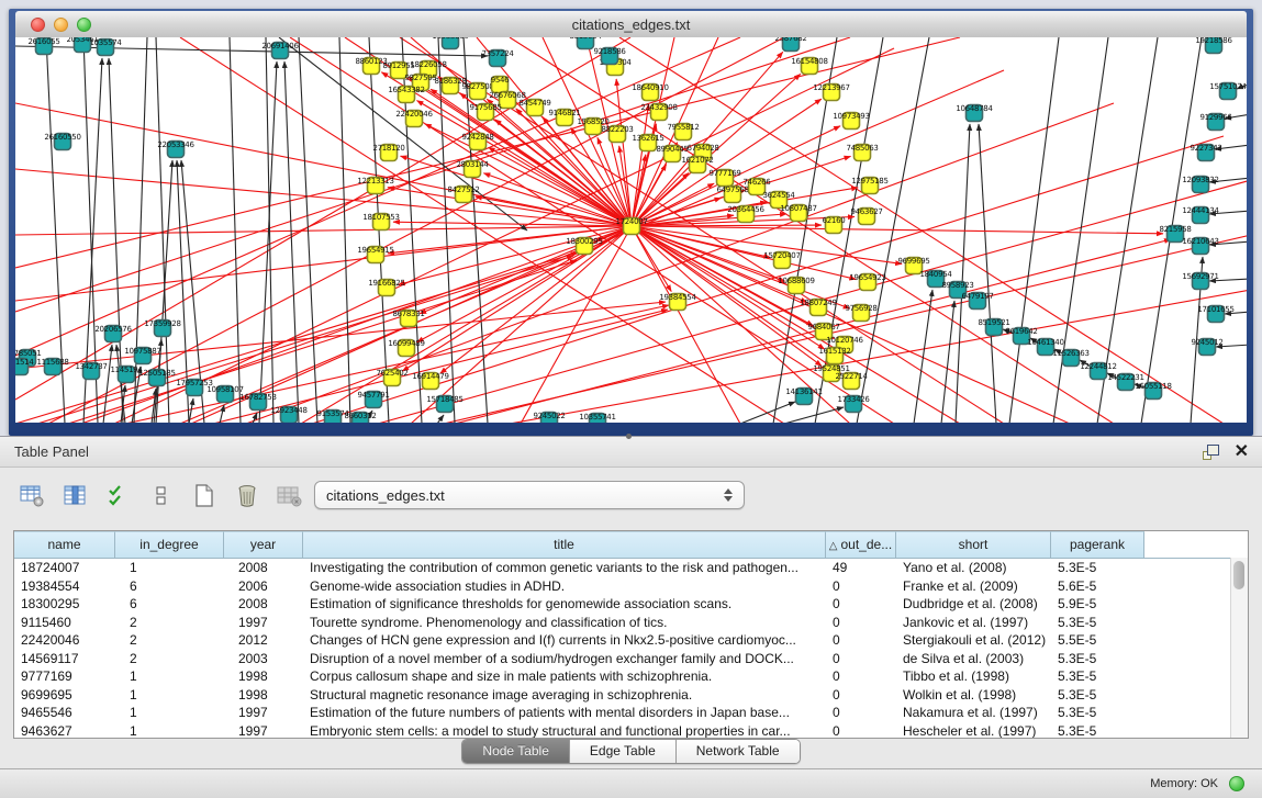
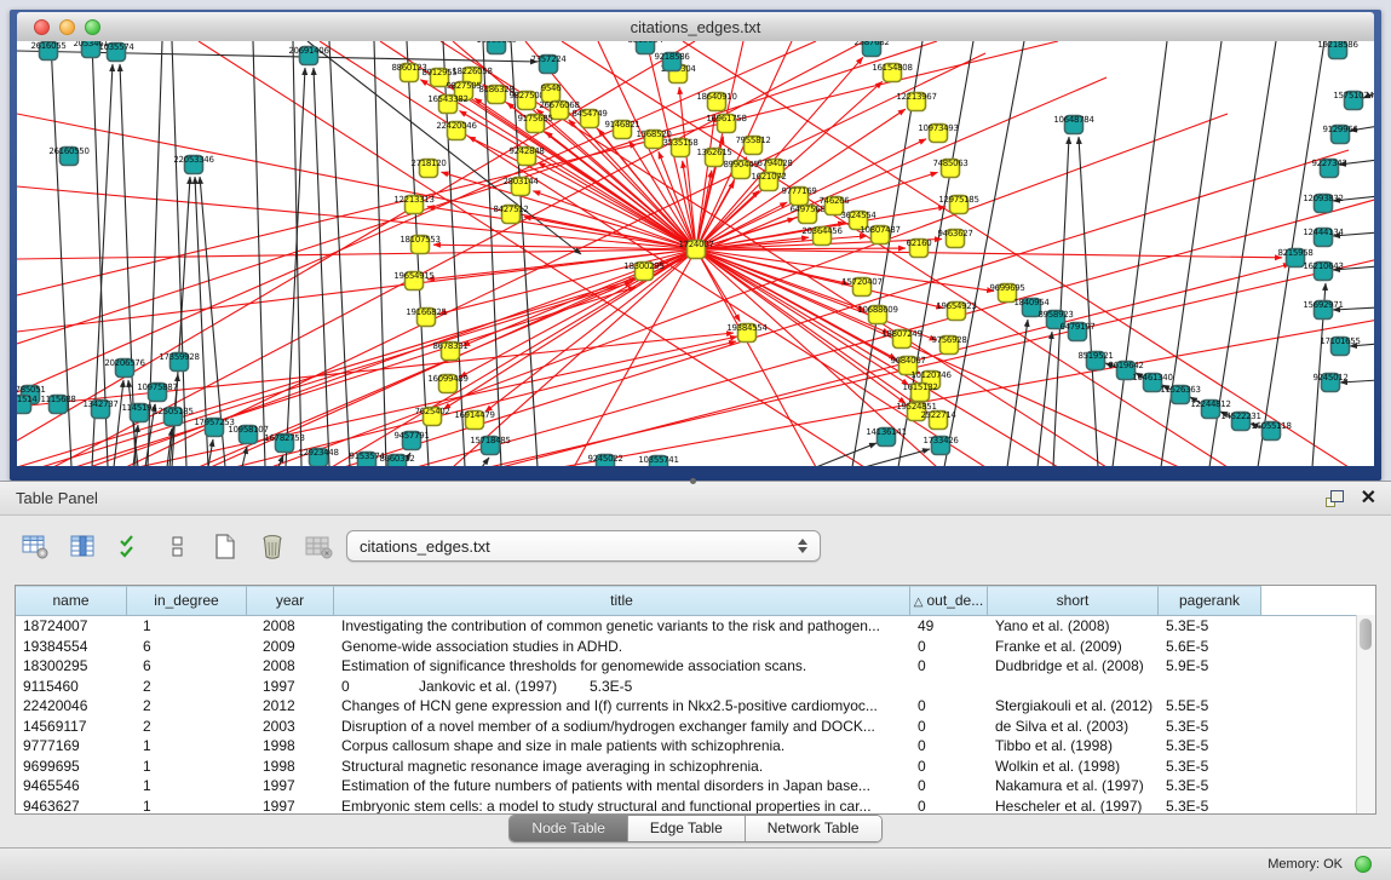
  citations_edges.txt
  8860123
  8912955
  18226058
  9827505
  16543382
  8186328
  982750
  9546
  26676068
  9175685
  8454749
  22420046
  9146821
  1568520
  9242848
- 8822203
+ 3535158
  2718120
  2803144
  12213313
  8427512
  18107553
  19654915
  19166825
  8678331
  16099489
  7625402
  16914479
  18300295
  18640910
- 23432908
+ 16961758
  7955812
  1362615
  8990445
  6794028
  1621072
  9777169
  6497568
  746266
  3624554
  20364456
  10807487
  62160
  9463627
  7485063
  10973493
  12213967
  16154808
  12975185
  15720407
  10688609
  19384554
  18807249
  19654923
  9699695
  9756928
  9684067
  10120746
  1615132
  19524851
  2522714
  1035574
  20691406
  2616055
  2053461
  7357224
  9218586
  2587682
  26160550
  22053346
  785051
  1115688
  1342737
  1145194
  12505185
  17957253
  10958107
  16782753
  12923448
  20206576
  17359928
  10975887
  9153574
  8660312
  9457791
  15718485
  9245022
  10355741
  14136141
  1733426
  1840954
  8958923
  6479197
  10648784
  19218586
  15751074
  9129966
  9227343
  12093832
  12444134
  8215958
  16210643
  15692971
  17101655
  9245012
  8519521
  9619642
  10461340
  11526363
  12244812
  14522231
  16055118
  1724007
  Table Panel
  ✕
  citations_edges.txt
  name
  in_degree
  year
  title
  △ out_de...
  short
  pagerank
  18724007
  1
  2008
  Investigating the contribution of common genetic variants to the risk and pathogen...
  49
  Yano et al. (2008)
  5.3E-5
  19384554
  6
- 2006
+ 2009
  Genome-wide association studies in ADHD.
  0
  Franke et al. (2009)
  5.6E-5
  18300295
  6
  2008
  Estimation of significance thresholds for genomewide association scans.
  0
  Dudbridge et al. (2008)
  5.9E-5
  9115460
  2
  1997
- Tourette syndrome. Phenomenology and classification of tics.
  0
  Jankovic et al. (1997)
  5.3E-5
  22420046
  2
  2012
  Changes of HCN gene expression and I(f) currents in Nkx2.5-positive cardiomyoc...
  0
  Stergiakouli et al. (2012)
  5.5E-5
  14569117
  2
  2003
  Disruption of a novel member of a sodium/hydrogen exchanger family and DOCK...
  0
  de Silva et al. (2003)
  5.3E-5
  9777169
  1
  1998
  Corpus callosum shape and size in male patients with schizophrenia.
  0
  Tibbo et al. (1998)
  5.3E-5
  9699695
  1
  1998
  Structural magnetic resonance image averaging in schizophrenia.
  0
  Wolkin et al. (1998)
  5.3E-5
  9465546
  1
  1997
  Estimation of the future numbers of patients with mental disorders in Japan base...
  0
  Nakamura et al. (1997)
  5.3E-5
  9463627
  1
  1997
  Embryonic stem cells: a model to study structural and functional properties in car...
  0
  Hescheler et al. (1997)
  5.3E-5
  Node Table
  Edge Table
  Network Table
  Memory: OK
